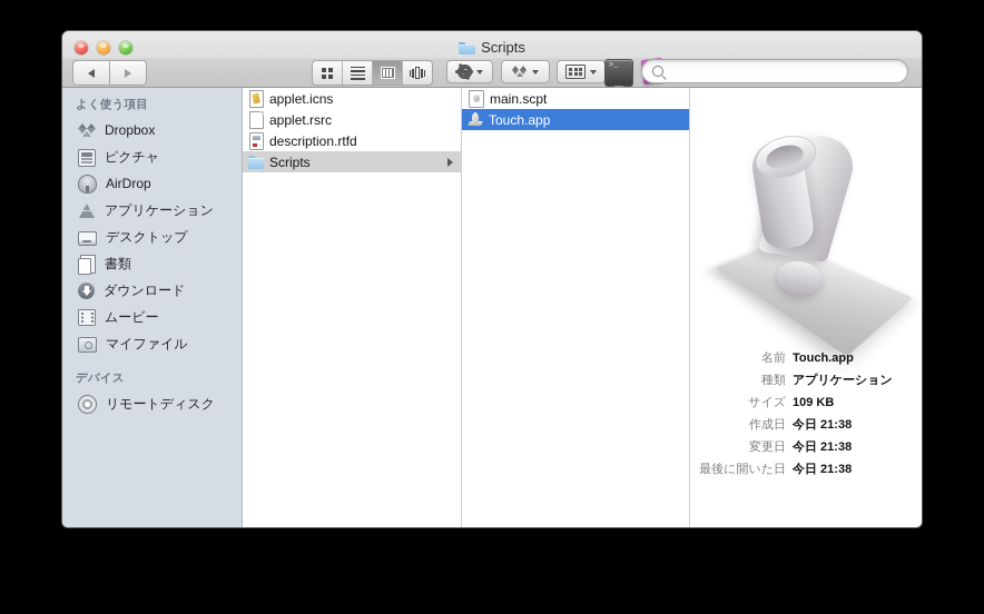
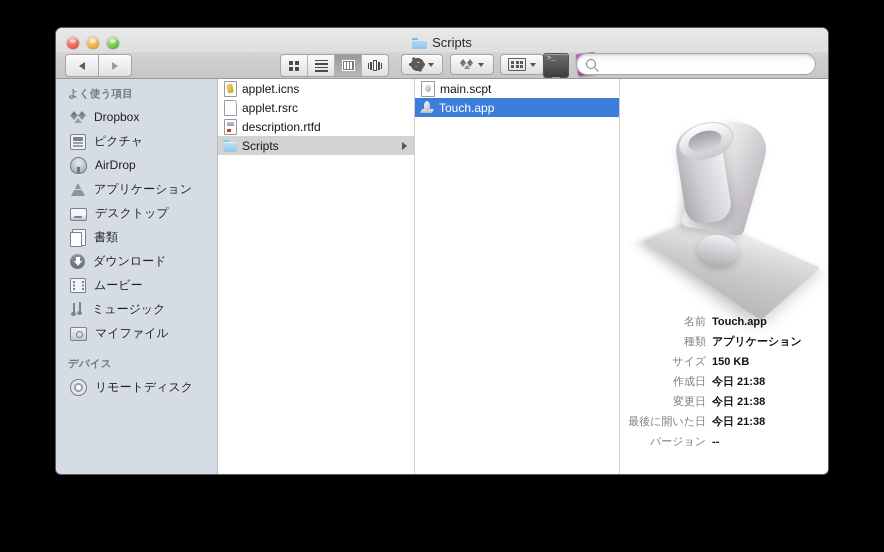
  Scripts
  よく使う項目
  Dropbox
  ピクチャ
  AirDrop
  アプリケーション
  デスクトップ
  書類
  ダウンロード
  ムービー
+ ミュージック
  マイファイル
  デバイス
  リモートディスク
  applet.icns
  applet.rsrc
  description.rtfd
  Scripts
  main.scpt
  Touch.app
  名前
  Touch.app
  種類
  アプリケーション
  サイズ
- 109 KB
+ 150 KB
  作成日
  今日 21:38
  変更日
  今日 21:38
  最後に開いた日
  今日 21:38
+ バージョン
+ --
